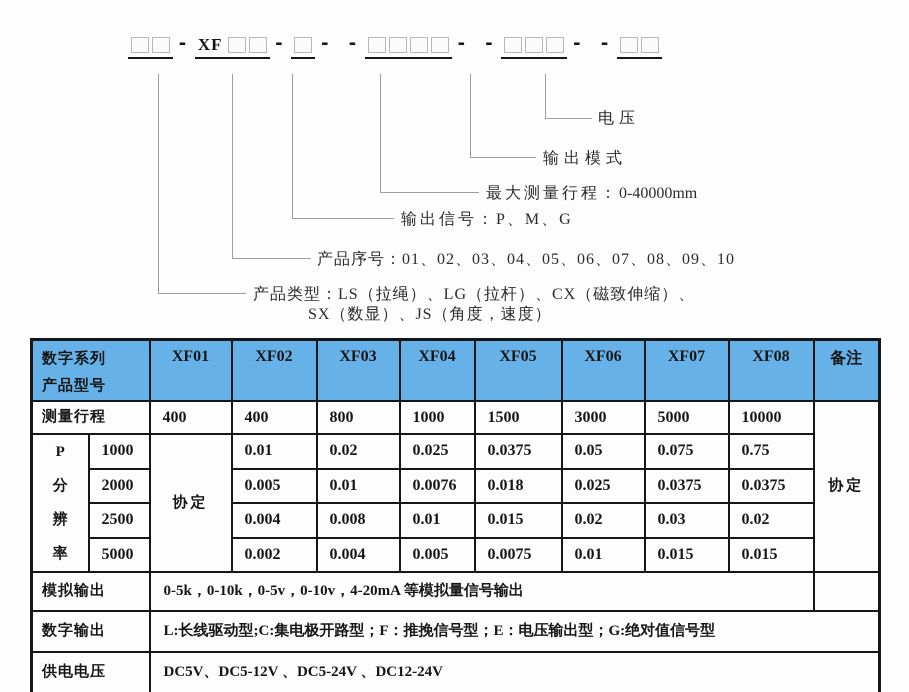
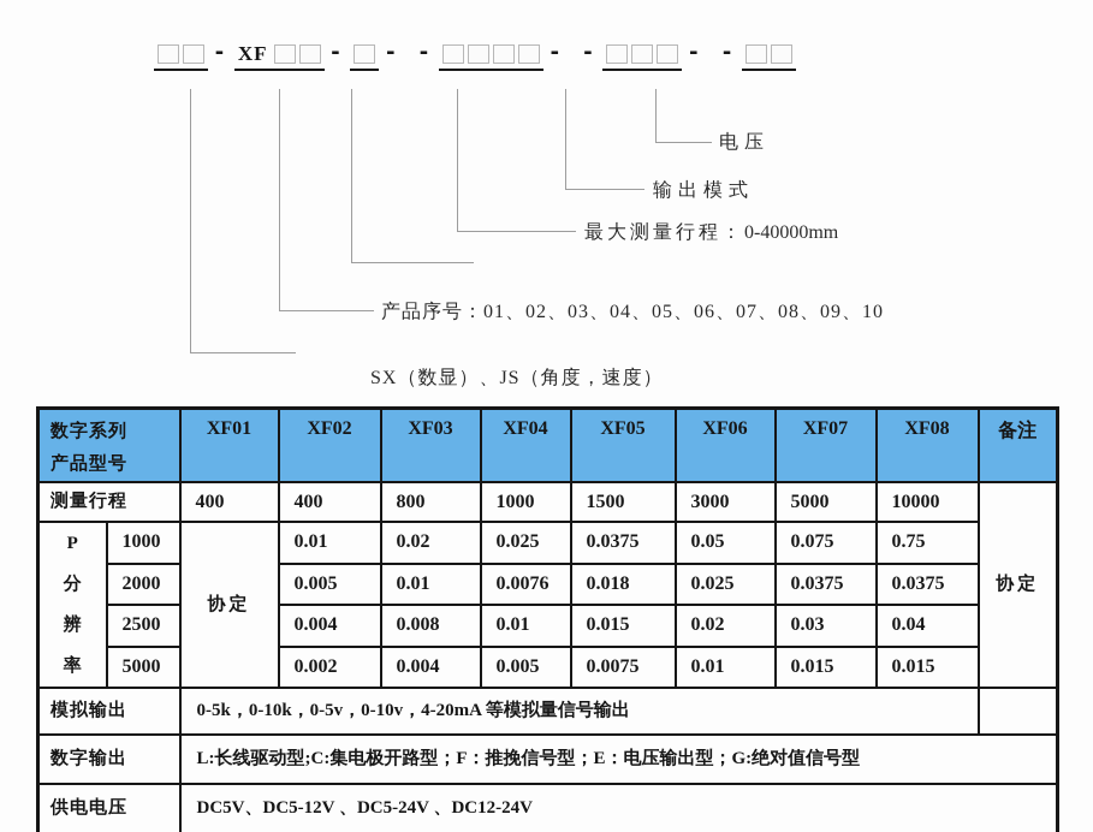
  -
  XF
  -
  - -
  - -
  - -
  电压
  输出模式
  最大测量行程：0-40000mm
- 输出信号：P、M、G
  产品序号：01、02、03、04、05、06、07、08、09、10
- 产品类型：LS（拉绳）、LG（拉杆）、CX（磁致伸缩）、
  SX（数显）、JS（角度，速度）
  数字系列 产品型号	XF01	XF02	XF03	XF04	XF05	XF06	XF07	XF08	备注
  测量行程	400	400	800	1000	1500	3000	5000	10000	协定
  P 分 辨 率	1000	协定	0.01	0.02	0.025	0.0375	0.05	0.075	0.75
  2000	0.005	0.01	0.0076	0.018	0.025	0.0375	0.0375
- 2500	0.004	0.008	0.01	0.015	0.02	0.03	0.02
+ 2500	0.004	0.008	0.01	0.015	0.02	0.03	0.04
  5000	0.002	0.004	0.005	0.0075	0.01	0.015	0.015
  模拟输出	0-5k，0-10k，0-5v，0-10v，4-20mA 等模拟量信号输出
  数字输出	L:长线驱动型;C:集电极开路型；F：推挽信号型；E：电压输出型；G:绝对值信号型
  供电电压	DC5V、DC5-12V 、DC5-24V 、DC12-24V
